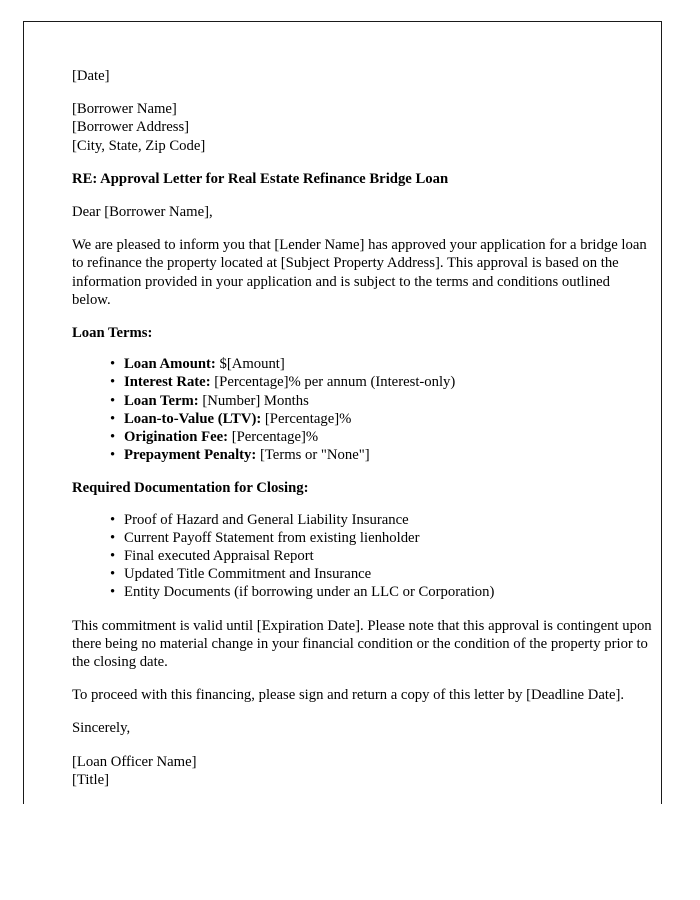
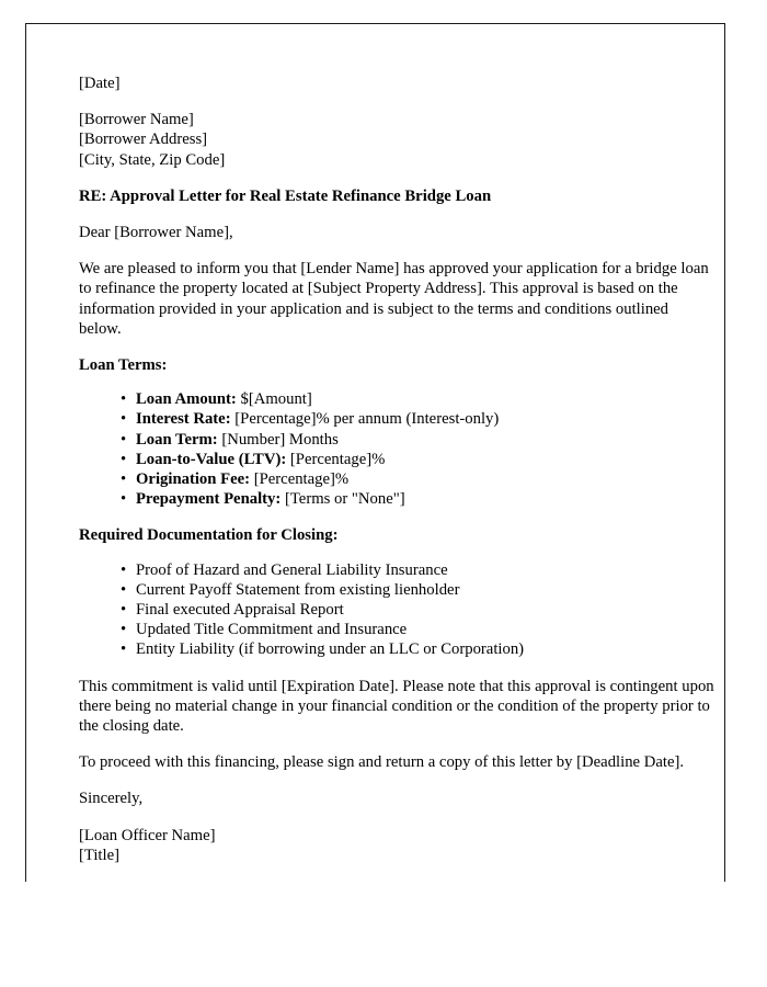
  [Date]
  [Borrower Name]
  [Borrower Address]
  [City, State, Zip Code]
  RE: Approval Letter for Real Estate Refinance Bridge Loan
  Dear [Borrower Name],
  We are pleased to inform you that [Lender Name] has approved your application for a bridge loan to refinance the property located at [Subject Property Address]. This approval is based on the information provided in your application and is subject to the terms and conditions outlined below.
  Loan Terms:
  Loan Amount: $[Amount]
  Interest Rate: [Percentage]% per annum (Interest-only)
  Loan Term: [Number] Months
  Loan-to-Value (LTV): [Percentage]%
  Origination Fee: [Percentage]%
  Prepayment Penalty: [Terms or "None"]
  Required Documentation for Closing:
  Proof of Hazard and General Liability Insurance
  Current Payoff Statement from existing lienholder
  Final executed Appraisal Report
  Updated Title Commitment and Insurance
- Entity Documents (if borrowing under an LLC or Corporation)
+ Entity Liability (if borrowing under an LLC or Corporation)
  This commitment is valid until [Expiration Date]. Please note that this approval is contingent upon there being no material change in your financial condition or the condition of the property prior to the closing date.
  To proceed with this financing, please sign and return a copy of this letter by [Deadline Date].
  Sincerely,
  [Loan Officer Name]
  [Title]
